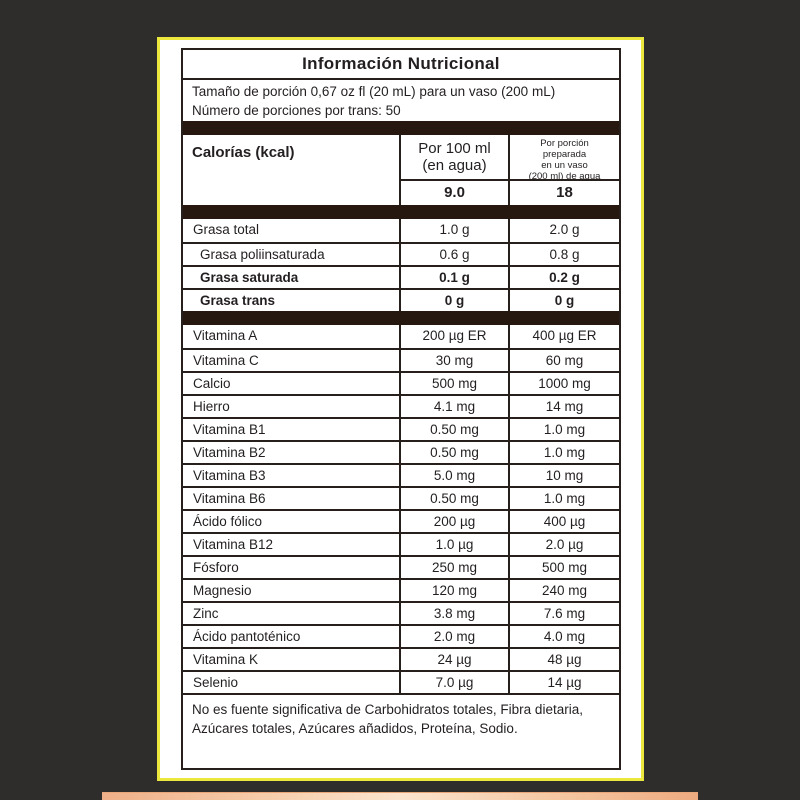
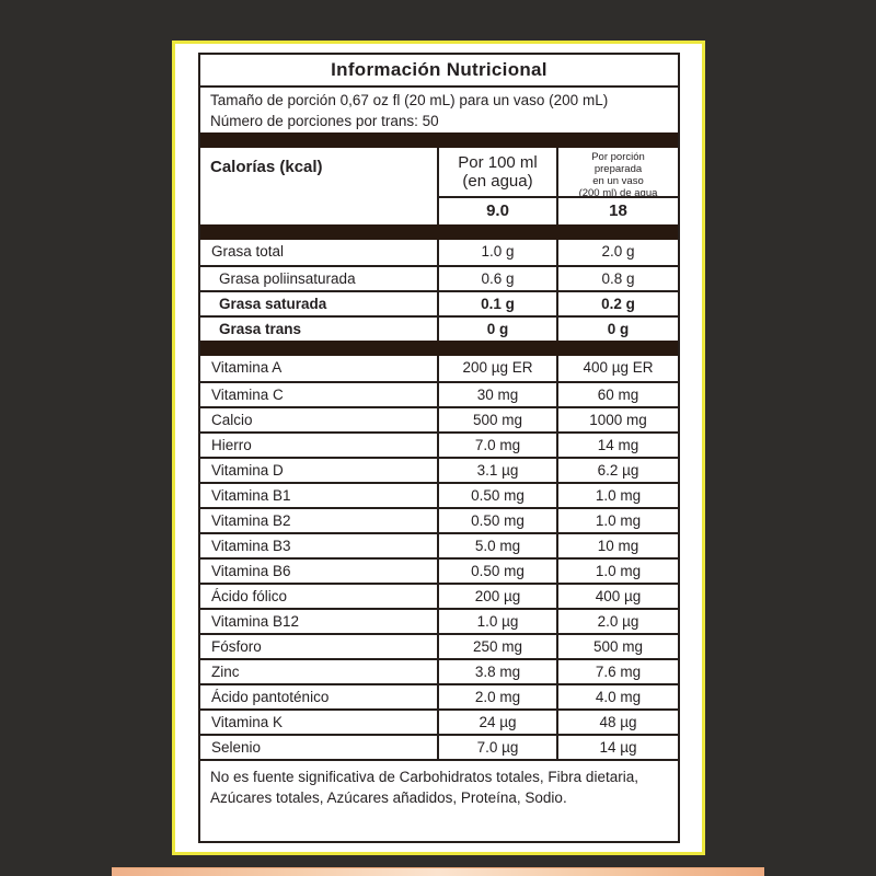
  Información Nutricional
  Tamaño de porción 0,67 oz fl (20 mL) para un vaso (200 mL)
  Número de porciones por trans: 50
  Calorías (kcal)
  Por 100 ml
  (en agua)
  Por porción
  preparada
  en un vaso
  (200 ml) de agua
  9.0
  18
  Grasa total
  1.0 g
  2.0 g
  Grasa poliinsaturada
  0.6 g
  0.8 g
  Grasa saturada
  0.1 g
  0.2 g
  Grasa trans
  0 g
  0 g
  Vitamina A
  200 µg ER
  400 µg ER
  Vitamina C
  30 mg
  60 mg
  Calcio
  500 mg
  1000 mg
  Hierro
- 4.1 mg
+ 7.0 mg
  14 mg
+ Vitamina D
+ 3.1 µg
+ 6.2 µg
  Vitamina B1
  0.50 mg
  1.0 mg
  Vitamina B2
  0.50 mg
  1.0 mg
  Vitamina B3
  5.0 mg
  10 mg
  Vitamina B6
  0.50 mg
  1.0 mg
  Ácido fólico
  200 µg
  400 µg
  Vitamina B12
  1.0 µg
  2.0 µg
  Fósforo
  250 mg
  500 mg
- Magnesio
- 120 mg
- 240 mg
  Zinc
  3.8 mg
  7.6 mg
  Ácido pantoténico
  2.0 mg
  4.0 mg
  Vitamina K
  24 µg
  48 µg
  Selenio
  7.0 µg
  14 µg
  No es fuente significativa de Carbohidratos totales, Fibra dietaria, Azúcares totales, Azúcares añadidos, Proteína, Sodio.
